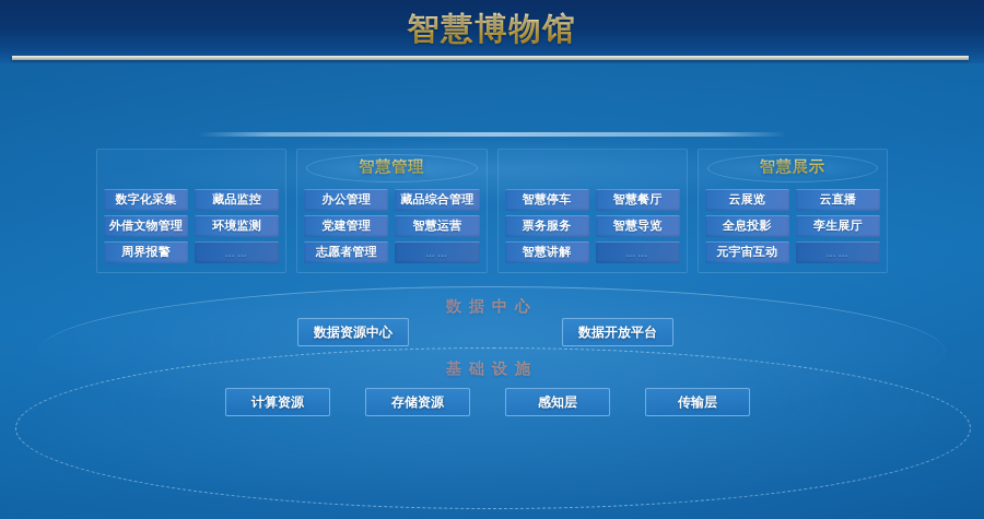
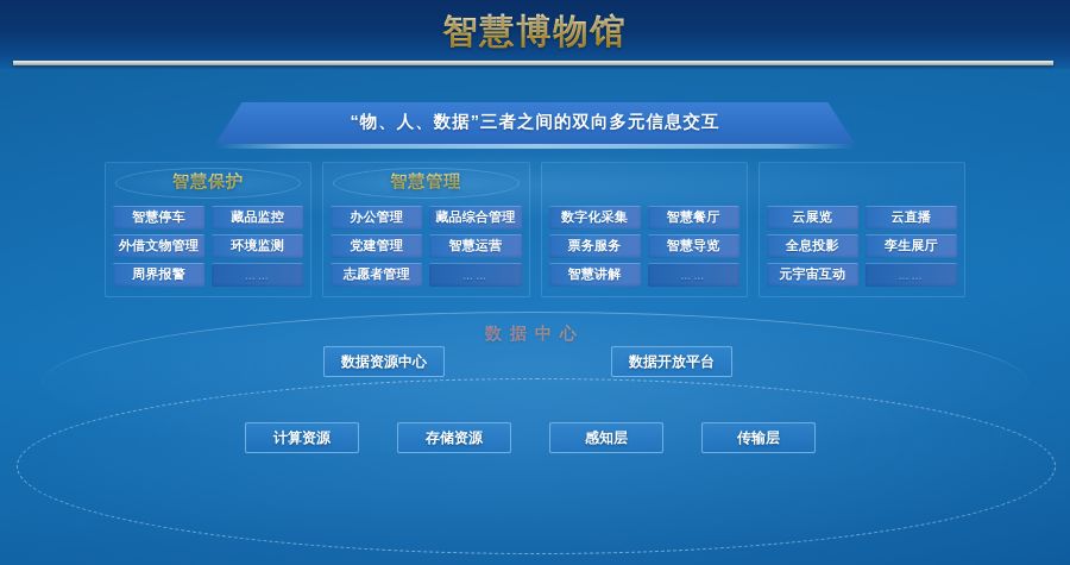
  智慧博物馆
+ “物、人、数据”三者之间的双向多元信息交互
+ 智慧保护
- 数字化采集
+ 智慧停车
  藏品监控
  外借文物管理
  环境监测
  周界报警
  ……
  智慧管理
  办公管理
  藏品综合管理
  党建管理
  智慧运营
  志愿者管理
  ……
- 智慧停车
+ 数字化采集
  智慧餐厅
  票务服务
  智慧导览
  智慧讲解
  ……
- 智慧展示
  云展览
  云直播
  全息投影
  孪生展厅
  元宇宙互动
  ……
  数据中心
  数据资源中心
  数据开放平台
- 基础设施
  计算资源
  存储资源
  感知层
  传输层
